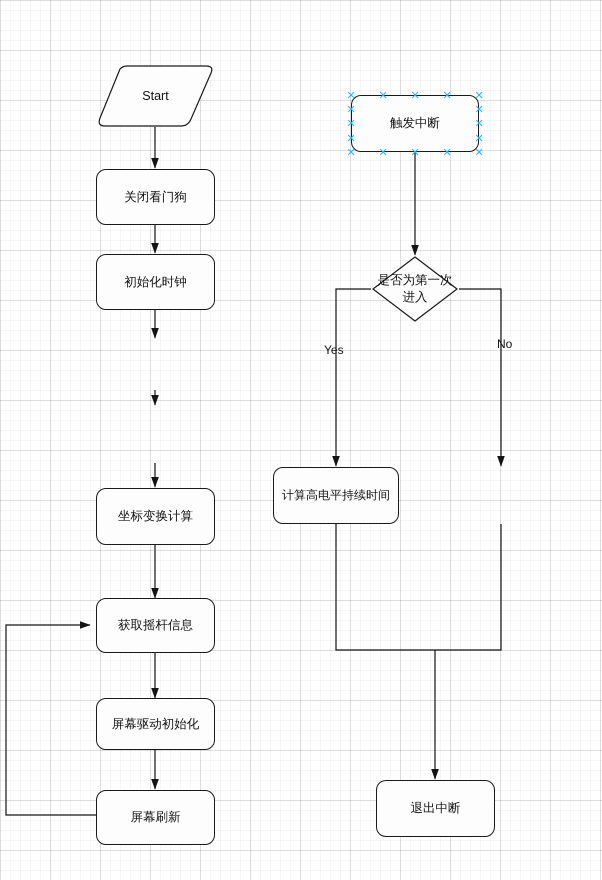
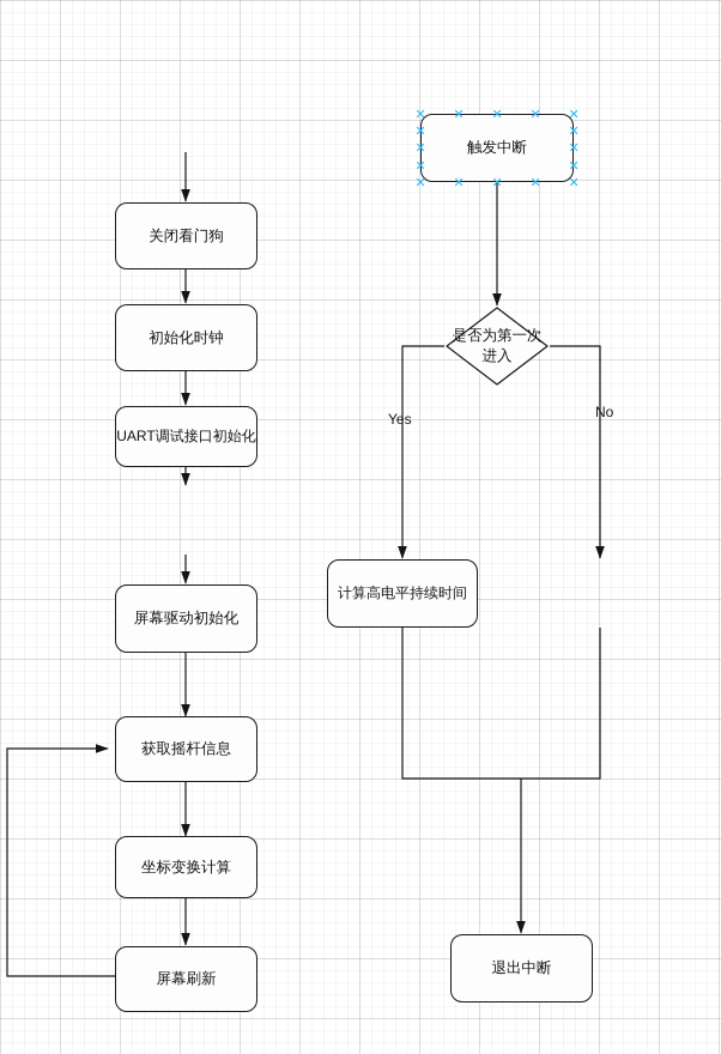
- Start
  关闭看门狗
  初始化时钟
+ UART调试接口初始化
- 坐标变换计算
+ 屏幕驱动初始化
  获取摇杆信息
- 屏幕驱动初始化
+ 坐标变换计算
  屏幕刷新
  触发中断
  是否为第一次
  进入
  Yes
  No
  计算高电平持续时间
  退出中断
